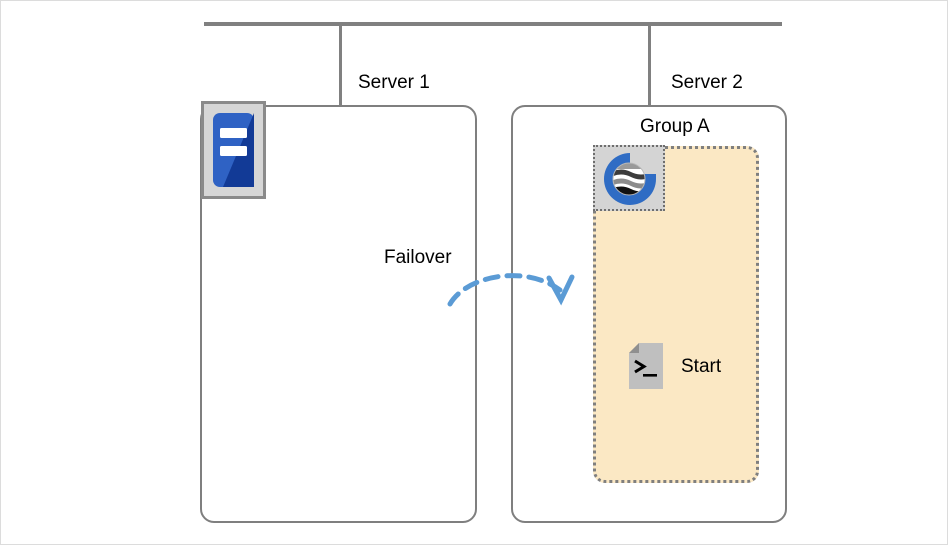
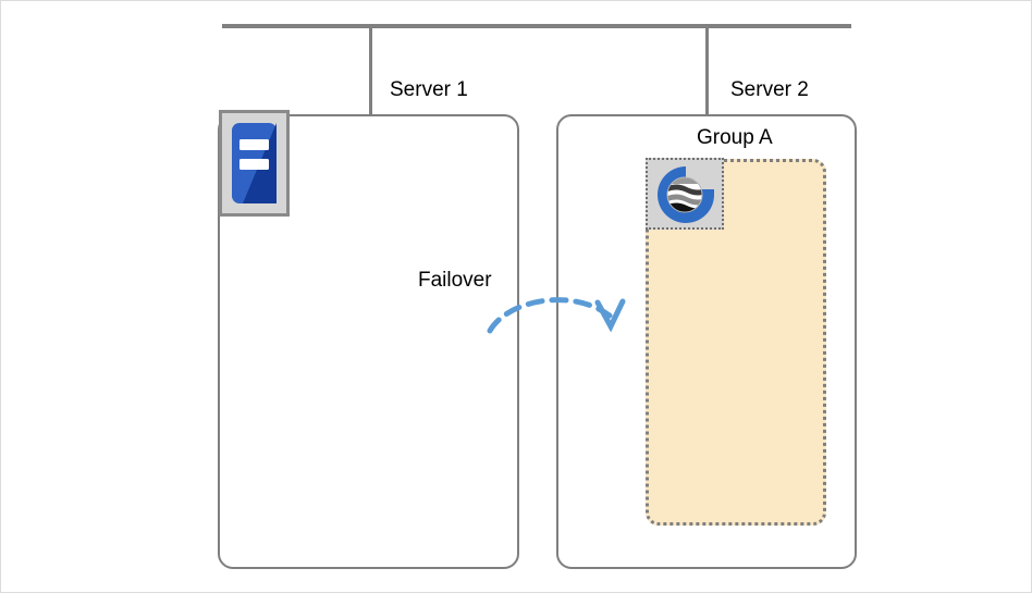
  Server 1
  Server 2
  Group A
- Start
  Failover
